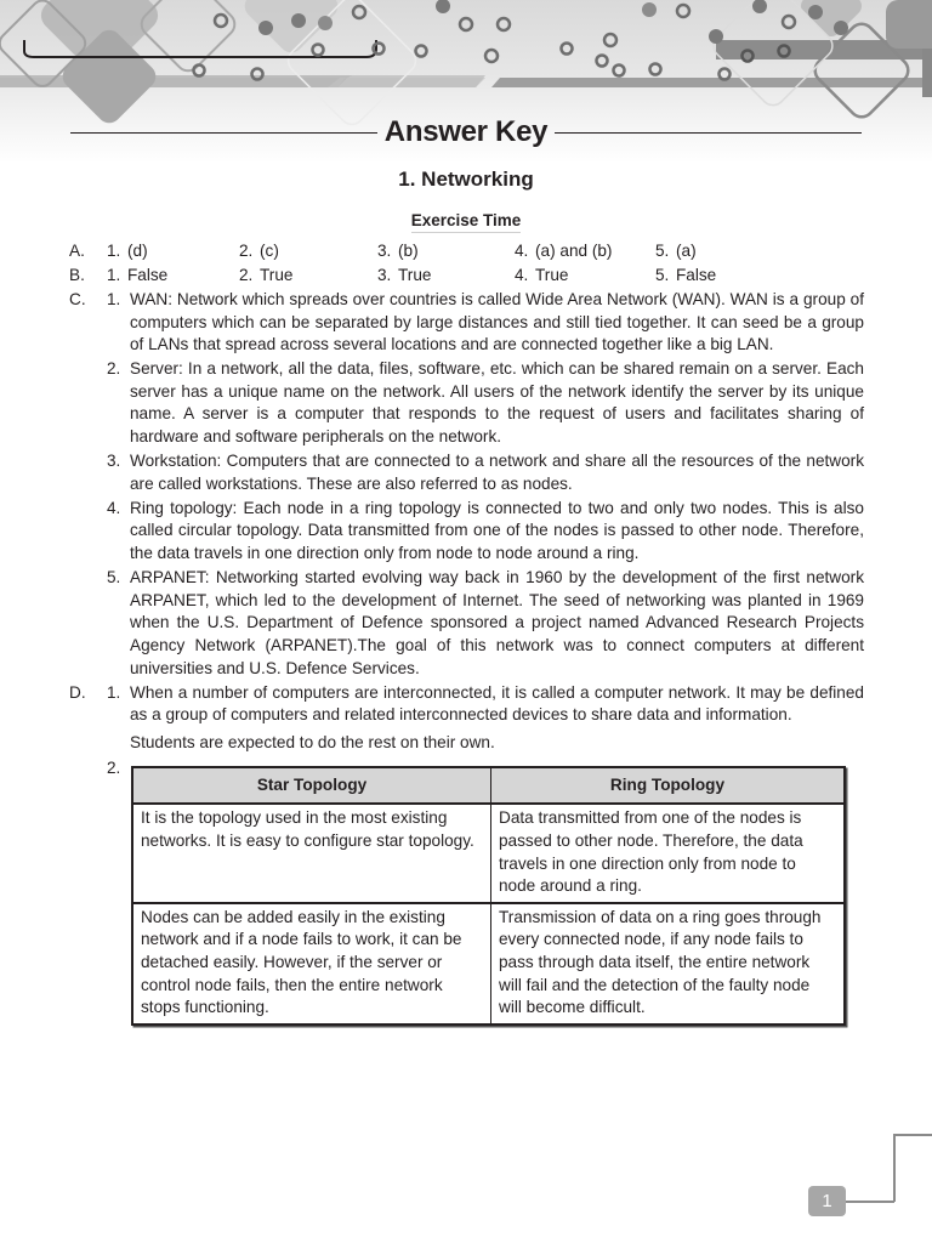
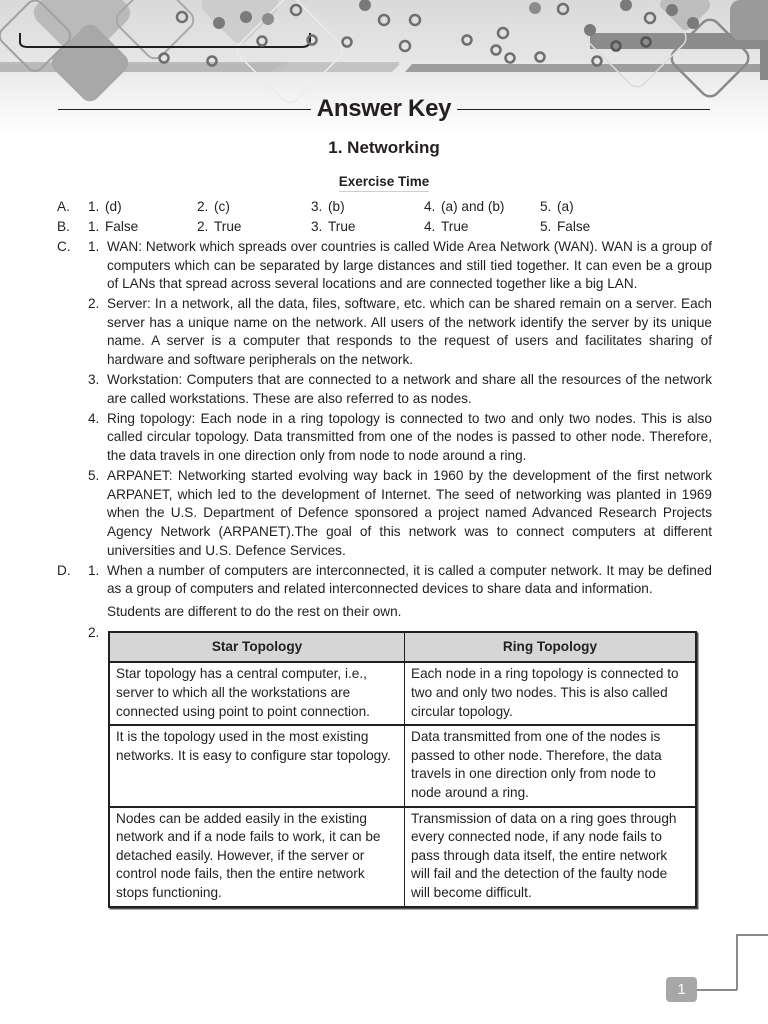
  Answer Key
  1. Networking
  Exercise Time
  A.
  1. (d)
  2. (c)
  3. (b)
  4. (a) and (b)
  5. (a)
  B.
  1. False
  2. True
  3. True
  4. True
  5. False
  C.
  1.
- WAN: Network which spreads over countries is called Wide Area Network (WAN). WAN is a group of computers which can be separated by large distances and still tied together. It can seed be a group of LANs that spread across several locations and are connected together like a big LAN.
+ WAN: Network which spreads over countries is called Wide Area Network (WAN). WAN is a group of computers which can be separated by large distances and still tied together. It can even be a group of LANs that spread across several locations and are connected together like a big LAN.
  2.
  Server: In a network, all the data, files, software, etc. which can be shared remain on a server. Each server has a unique name on the network. All users of the network identify the server by its unique name. A server is a computer that responds to the request of users and facilitates sharing of hardware and software peripherals on the network.
  3.
  Workstation: Computers that are connected to a network and share all the resources of the network are called workstations. These are also referred to as nodes.
  4.
  Ring topology: Each node in a ring topology is connected to two and only two nodes. This is also called circular topology. Data transmitted from one of the nodes is passed to other node. Therefore, the data travels in one direction only from node to node around a ring.
  5.
  ARPANET: Networking started evolving way back in 1960 by the development of the first network ARPANET, which led to the development of Internet. The seed of networking was planted in 1969 when the U.S. Department of Defence sponsored a project named Advanced Research Projects Agency Network (ARPANET).The goal of this network was to connect computers at different universities and U.S. Defence Services.
  D.
  1.
  When a number of computers are interconnected, it is called a computer network. It may be defined as a group of computers and related interconnected devices to share data and information.
- Students are expected to do the rest on their own.
+ Students are different to do the rest on their own.
  2.
  Star Topology	Ring Topology
+ Star topology has a central computer, i.e., server to which all the workstations are connected using point to point connection.	Each node in a ring topology is connected to two and only two nodes. This is also called circular topology.
  It is the topology used in the most existing networks. It is easy to configure star topology.	Data transmitted from one of the nodes is passed to other node. Therefore, the data travels in one direction only from node to node around a ring.
  Nodes can be added easily in the existing network and if a node fails to work, it can be detached easily. However, if the server or control node fails, then the entire network stops functioning.	Transmission of data on a ring goes through every connected node, if any node fails to pass through data itself, the entire network will fail and the detection of the faulty node will become difficult.
  1
